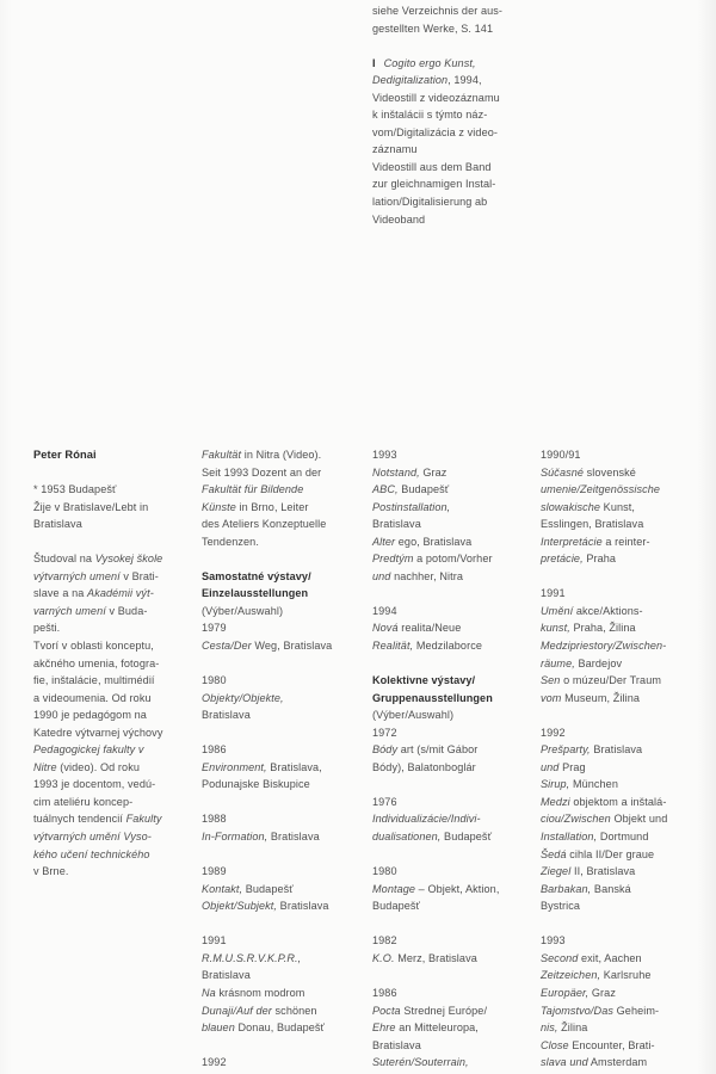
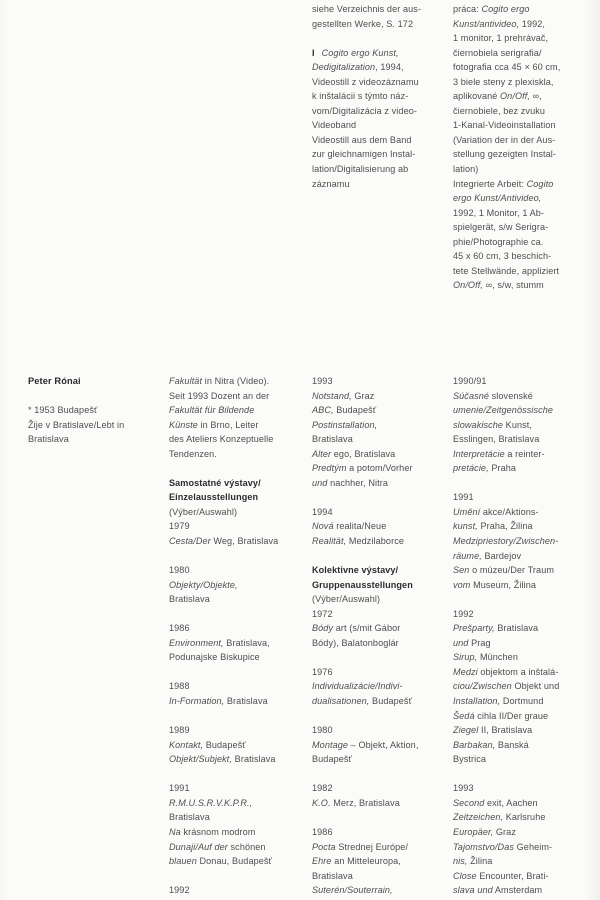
  siehe Verzeichnis der aus-
- gestellten Werke, S. 141
+ gestellten Werke, S. 172
  I Cogito ergo Kunst,
  Dedigitalization, 1994,
  Videostill z videozáznamu
  k inštalácii s týmto náz-
  vom/Digitalizácia z video-
- záznamu
+ Videoband
  Videostill aus dem Band
  zur gleichnamigen Instal-
  lation/Digitalisierung ab
- Videoband
+ záznamu
+ práca: Cogito ergo
+ Kunst/antivideo, 1992,
+ 1 monitor, 1 prehrávač,
+ čiernobiela serigrafia/
+ fotografia cca 45 × 60 cm,
+ 3 biele steny z plexiskla,
+ aplikované On/Off, ∞,
+ čiernobiele, bez zvuku
+ 1-Kanal-Videoinstallation
+ (Variation der in der Aus-
+ stellung gezeigten Instal-
+ lation)
+ Integrierte Arbeit: Cogito
+ ergo Kunst/Antivideo,
+ 1992, 1 Monitor, 1 Ab-
+ spielgerät, s/w Serigra-
+ phie/Photographie ca.
+ 45 x 60 cm, 3 beschich-
+ tete Stellwände, appliziert
+ On/Off, ∞, s/w, stumm
  Peter Rónai
  * 1953 Budapešť
  Žije v Bratislave/Lebt in
  Bratislava
- Študoval na Vysokej škole
- výtvarných umení v Brati-
- slave a na Akadémii výt-
- varných umení v Buda-
- pešti.
- Tvorí v oblasti konceptu,
- akčného umenia, fotogra-
- fie, inštalácie, multimédií
- a videoumenia. Od roku
- 1990 je pedagógom na
- Katedre výtvarnej výchovy
- Pedagogickej fakulty v
- Nitre (video). Od roku
- 1993 je docentom, vedú-
- cim ateliéru koncep-
- tuálnych tendencií Fakulty
- výtvarných umění Vyso-
- kého učení technického
- v Brne.
  Fakultät in Nitra (Video).
  Seit 1993 Dozent an der
  Fakultät für Bildende
  Künste in Brno, Leiter
  des Ateliers Konzeptuelle
  Tendenzen.
  Samostatné výstavy/
  Einzelausstellungen
  (Výber/Auswahl)
  1979
  Cesta/Der Weg, Bratislava
  1980
  Objekty/Objekte,
  Bratislava
  1986
  Environment, Bratislava,
  Podunajske Biskupice
  1988
  In-Formation, Bratislava
  1989
  Kontakt, Budapešť
  Objekt/Subjekt, Bratislava
  1991
  R.M.U.S.R.V.K.P.R.,
  Bratislava
  Na krásnom modrom
  Dunaji/Auf der schönen
  blauen Donau, Budapešť
  1992
  1993
  Notstand, Graz
  ABC, Budapešť
  Postinstallation,
  Bratislava
  Alter ego, Bratislava
  Predtým a potom/Vorher
  und nachher, Nitra
  1994
  Nová realita/Neue
  Realität, Medzilaborce
  Kolektivne výstavy/
  Gruppenausstellungen
  (Výber/Auswahl)
  1972
  Bódy art (s/mit Gábor
  Bódy), Balatonboglár
  1976
  Individualizácie/Indivi-
  dualisationen, Budapešť
  1980
  Montage – Objekt, Aktion,
  Budapešť
  1982
  K.O. Merz, Bratislava
  1986
  Pocta Strednej Európe/
  Ehre an Mitteleuropa,
  Bratislava
  Suterén/Souterrain,
  1990/91
  Súčasné slovenské
  umenie/Zeitgenössische
  slowakische Kunst,
  Esslingen, Bratislava
  Interpretácie a reinter-
  pretácie, Praha
  1991
  Umění akce/Aktions-
  kunst, Praha, Žilina
  Medzipriestory/Zwischen-
  räume, Bardejov
  Sen o múzeu/Der Traum
  vom Museum, Žilina
  1992
  Prešparty, Bratislava
  und Prag
  Sirup, München
  Medzi objektom a inštalá-
  ciou/Zwischen Objekt und
  Installation, Dortmund
  Šedá cihla II/Der graue
  Ziegel II, Bratislava
  Barbakan, Banská
  Bystrica
  1993
  Second exit, Aachen
  Zeitzeichen, Karlsruhe
  Europäer, Graz
  Tajomstvo/Das Geheim-
  nis, Žilina
  Close Encounter, Brati-
  slava und Amsterdam
